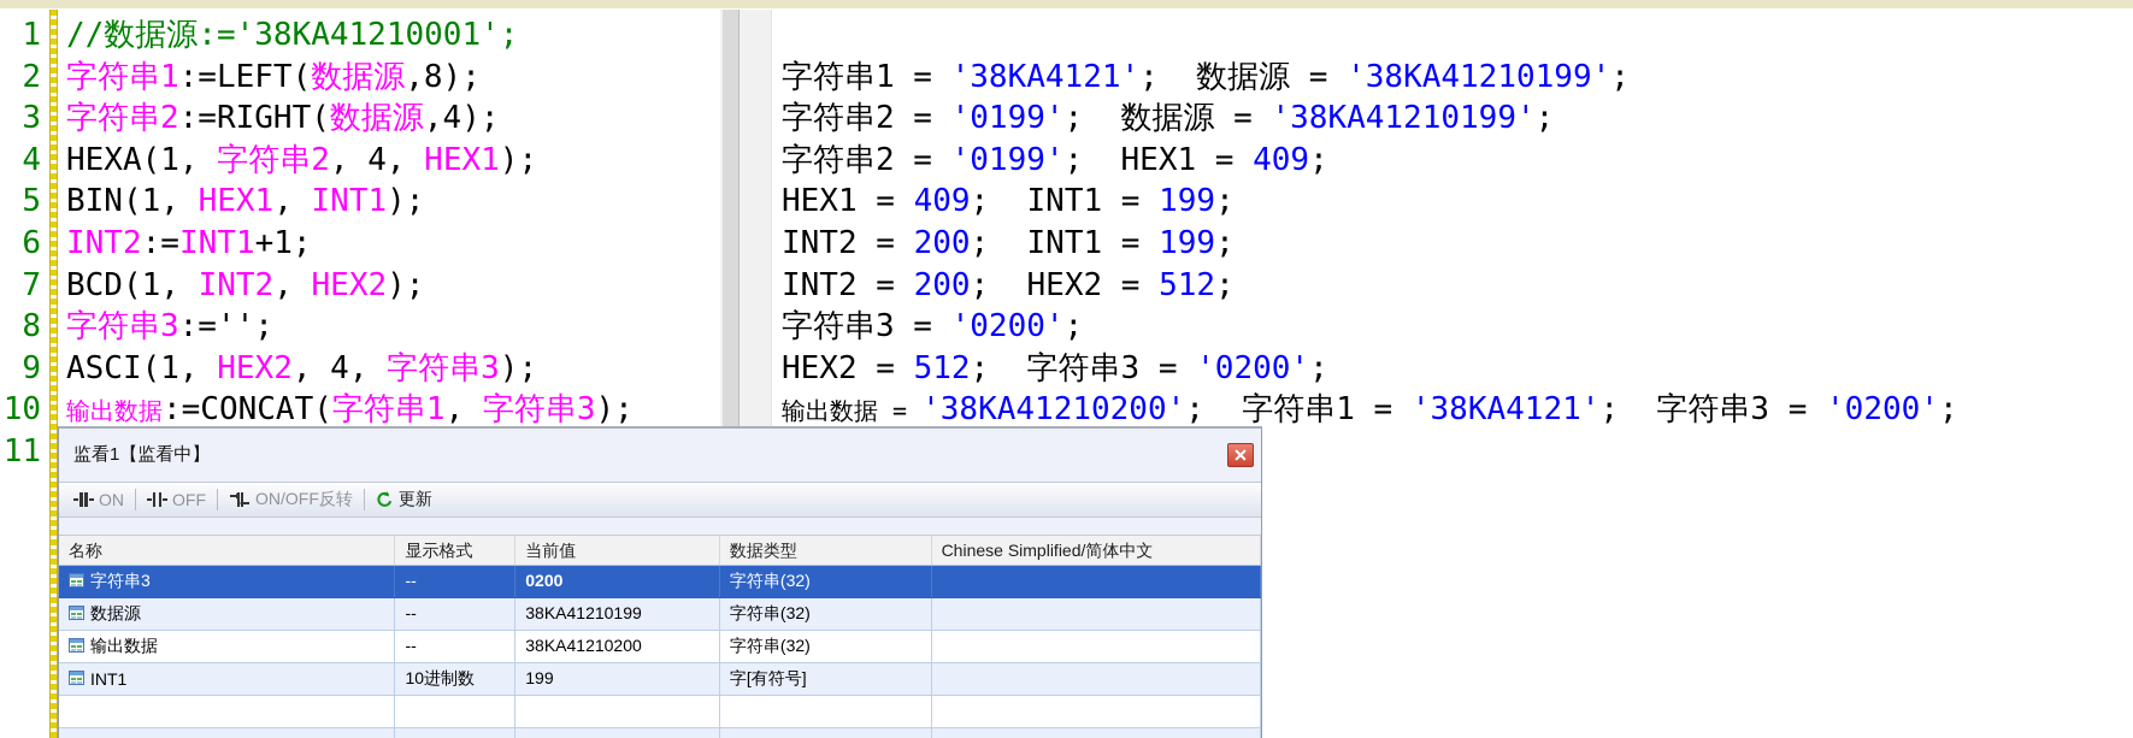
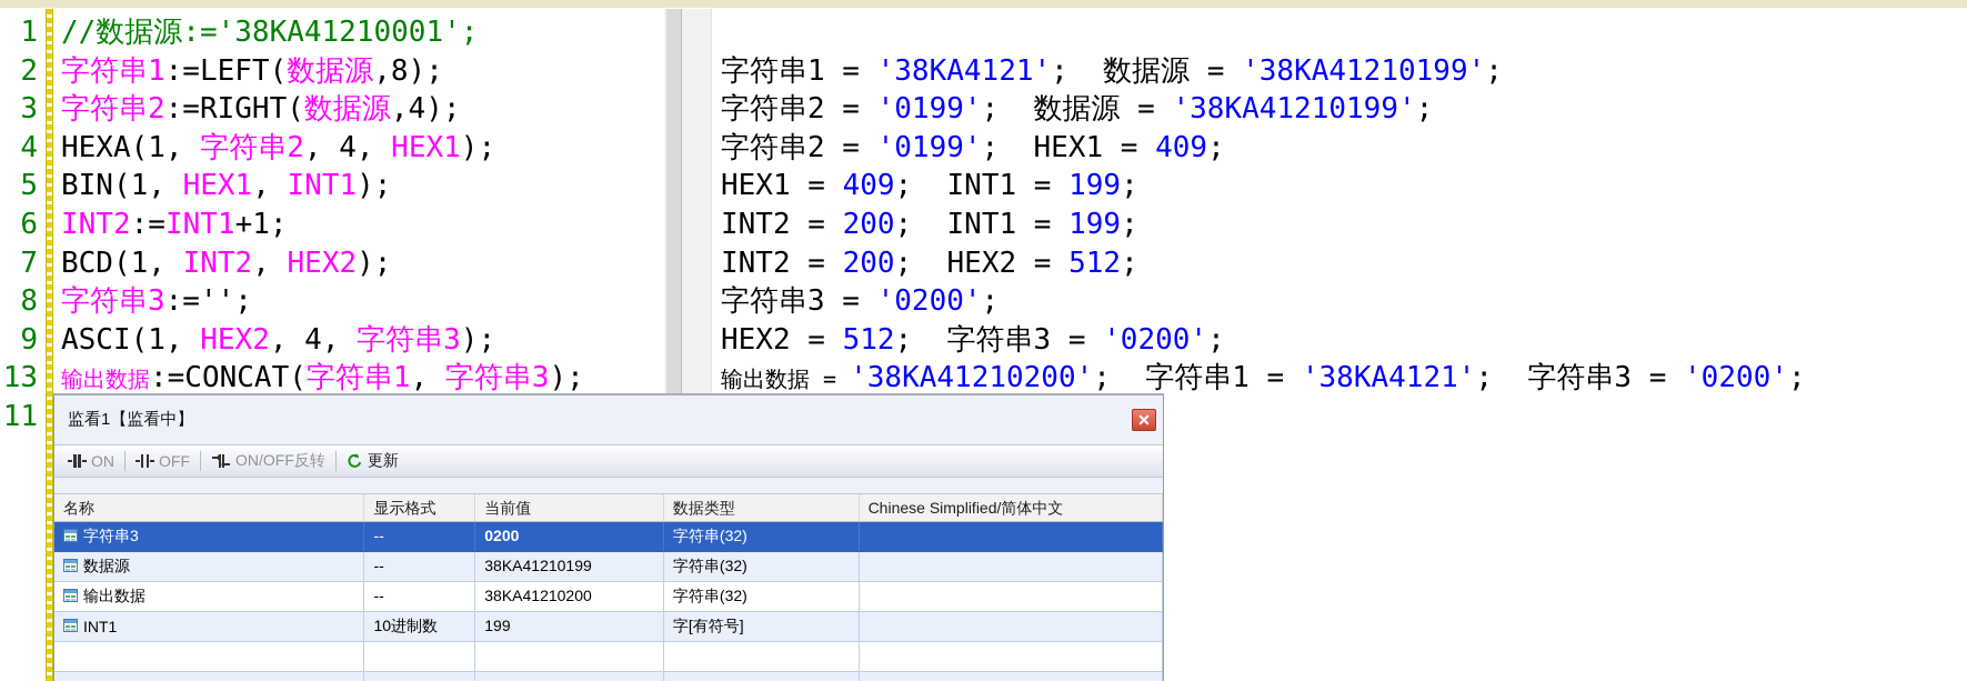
  1
  2
  3
  4
  5
  6
  7
  8
  9
- 10
+ 13
  11
  //数据源:='38KA41210001';
  字符串1:=LEFT(数据源,8);
  字符串2:=RIGHT(数据源,4);
  HEXA(1, 字符串2, 4, HEX1);
  BIN(1, HEX1, INT1);
  INT2:=INT1+1;
  BCD(1, INT2, HEX2);
  字符串3:='';
  ASCI(1, HEX2, 4, 字符串3);
  输出数据:=CONCAT(字符串1, 字符串3);
  字符串1 = '38KA4121'; 数据源 = '38KA41210199';
  字符串2 = '0199'; 数据源 = '38KA41210199';
  字符串2 = '0199'; HEX1 = 409;
  HEX1 = 409; INT1 = 199;
  INT2 = 200; INT1 = 199;
  INT2 = 200; HEX2 = 512;
  字符串3 = '0200';
  HEX2 = 512; 字符串3 = '0200';
  输出数据 = '38KA41210200'; 字符串1 = '38KA4121'; 字符串3 = '0200';
  监看1【监看中】
  ON
  OFF
  ON/OFF反转
  更新
  名称
  显示格式
  当前值
  数据类型
  Chinese Simplified/简体中文
  字符串3
  --
  0200
  字符串(32)
  数据源
  --
  38KA41210199
  字符串(32)
  输出数据
  --
  38KA41210200
  字符串(32)
  INT1
  10进制数
  199
  字[有符号]
